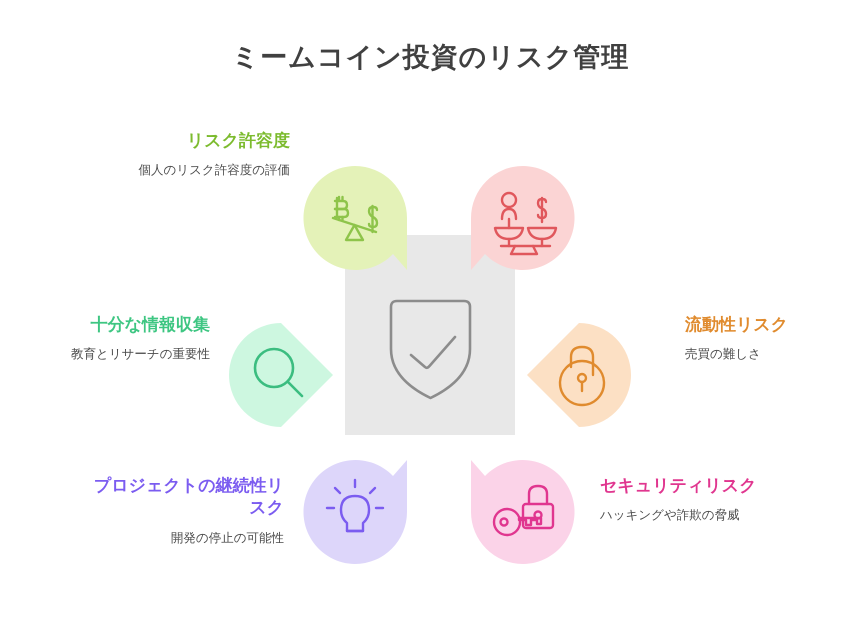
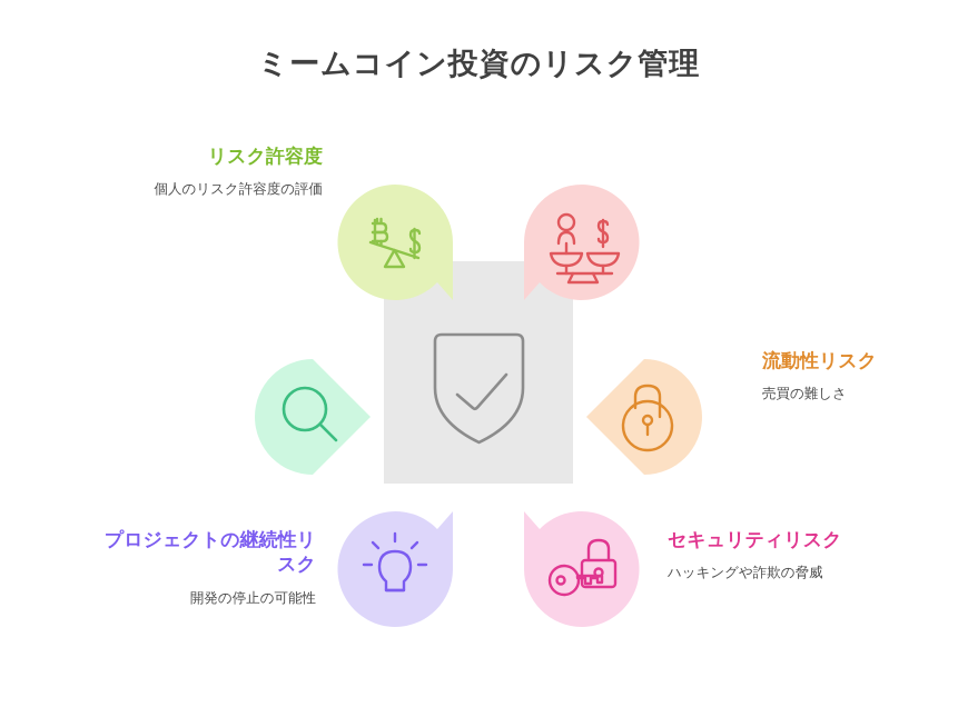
  ミームコイン投資のリスク管理
  リスク許容度
  個人のリスク許容度の評価
- 十分な情報収集
- 教育とリサーチの重要性
  流動性リスク
  売買の難しさ
  プロジェクトの継続性リスク
  開発の停止の可能性
  セキュリティリスク
  ハッキングや詐欺の脅威
